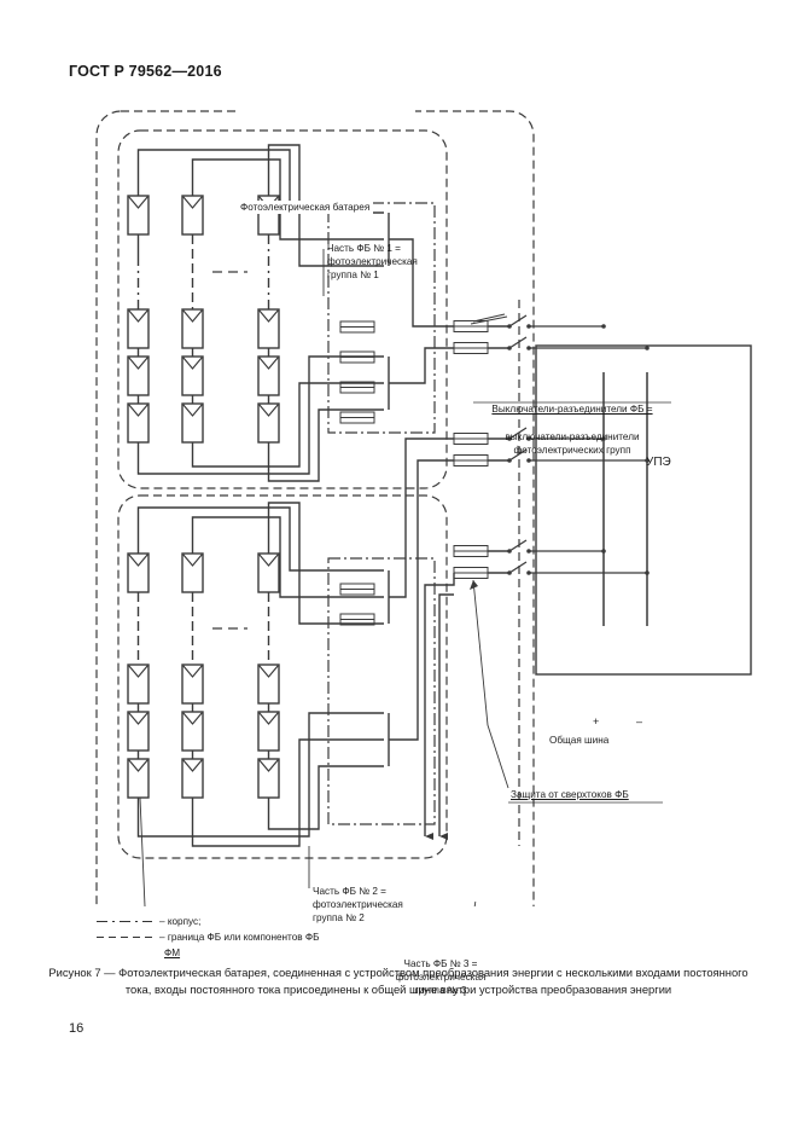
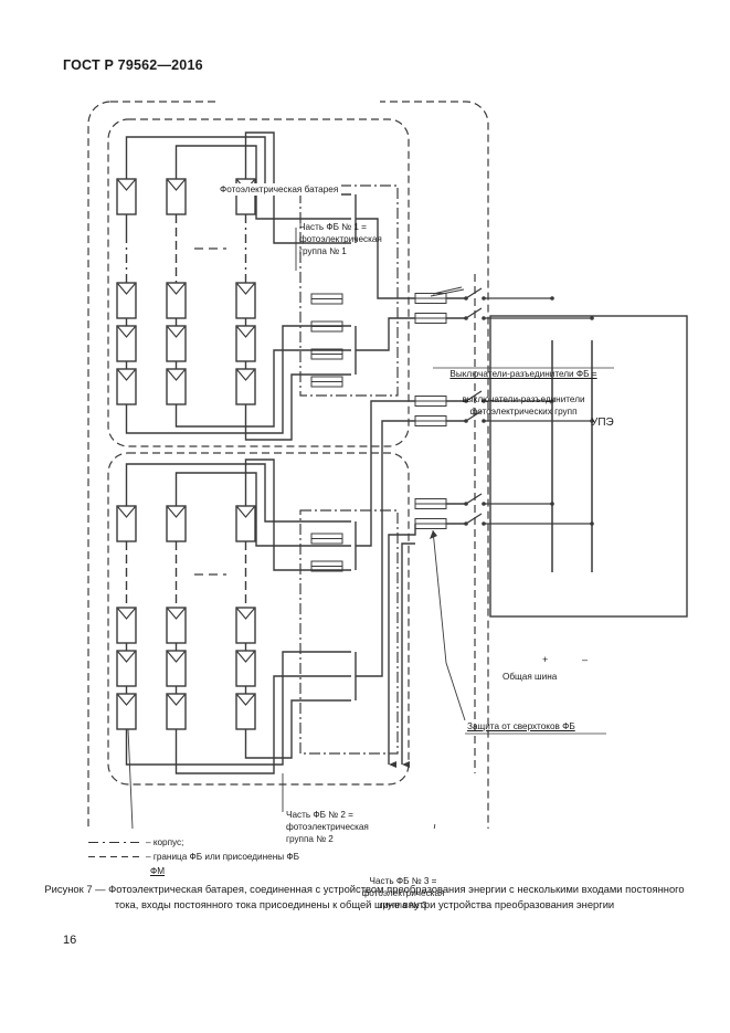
  ГОСТ Р 79562—2016
  Фотоэлектрическая батарея
  Часть ФБ № 1 =
  фотоэлектрическая
  группа № 1
  Выключатели-разъединители ФБ =
  выключатели-разъединители
  фотоэлектрических групп
  УПЭ
  Общая шина
  +
  –
  Защита от сверхтоков ФБ
  Часть ФБ № 2 =
  фотоэлектрическая
  группа № 2
  ФМ
  Часть ФБ № 3 =
  фотоэлектрическая
  группа № 3
  – корпус;
- – граница ФБ или компонентов ФБ
+ – граница ФБ или присоединены ФБ
  Рисунок 7 — Фотоэлектрическая батарея, соединенная с устройством преобразования энергии с несколькими входами постоянного тока, входы постоянного тока присоединены к общей шине внутри устройства преобразования энергии
  16
